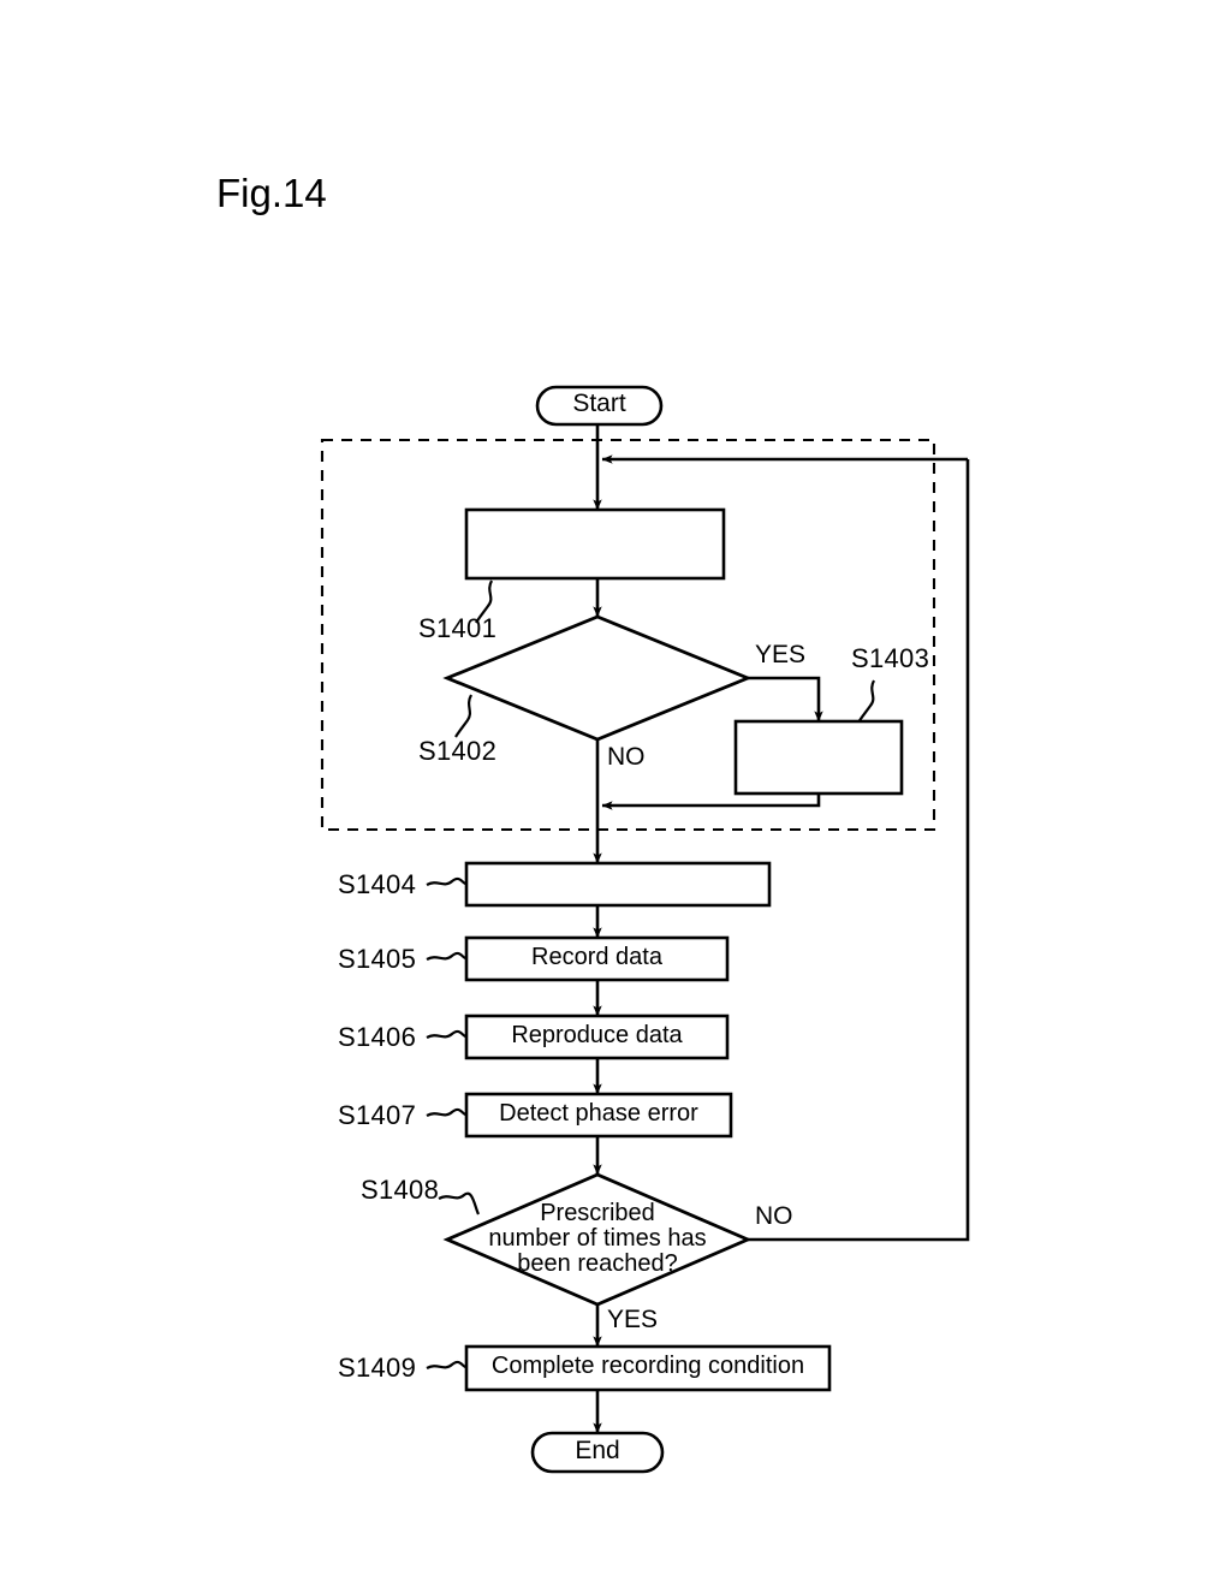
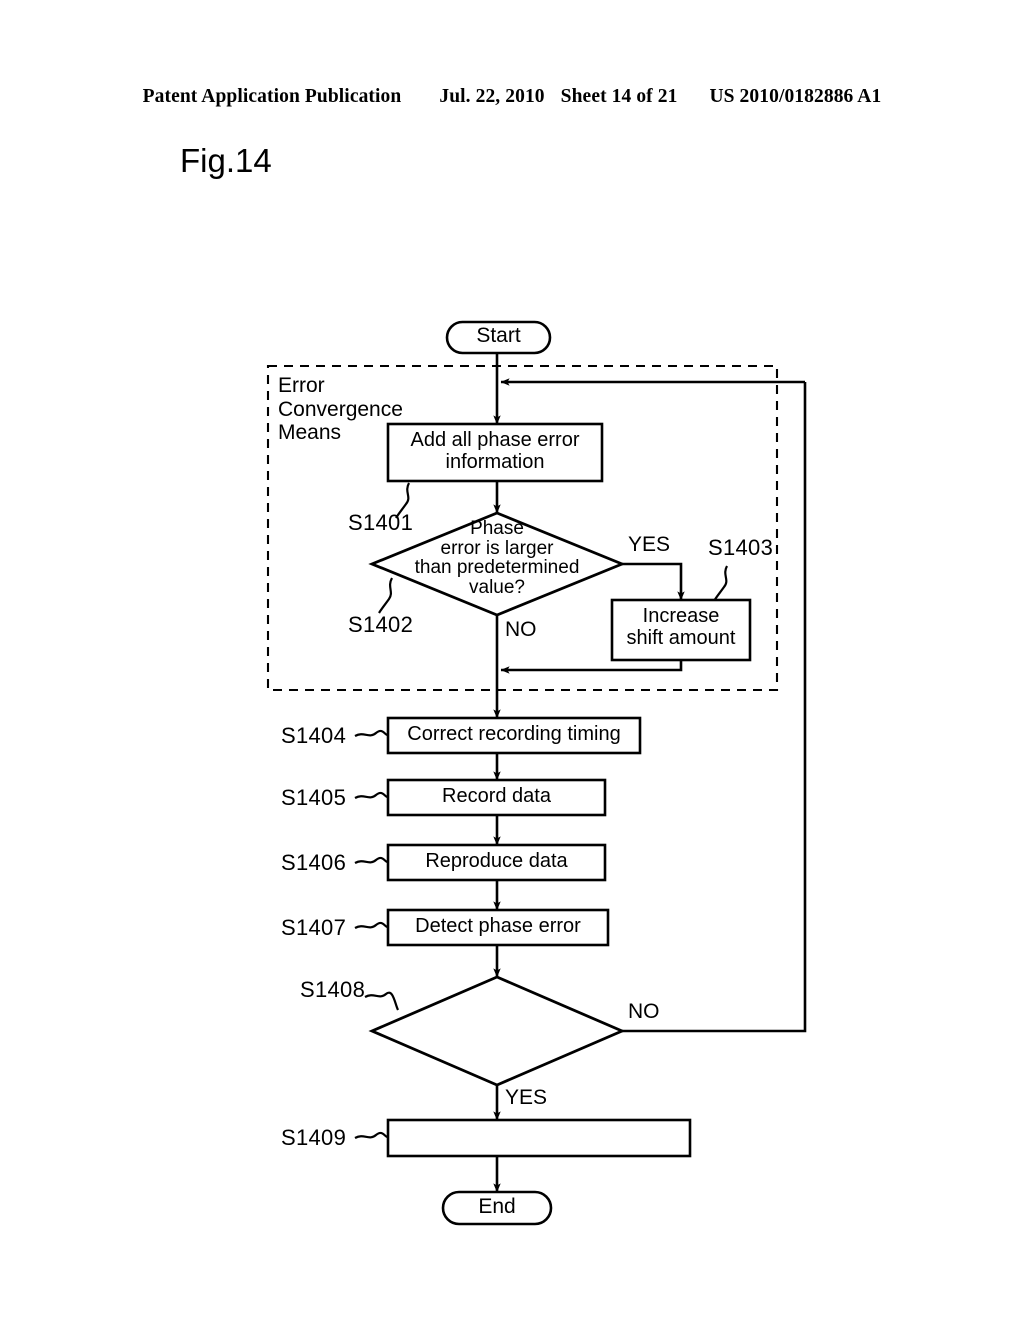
+ Patent Application Publication Jul. 22, 2010 Sheet 14 of 21 US 2010/0182886 A1
  Fig.14
+ Error
+ Convergence
+ Means
  Start
+ Add all phase error
+ information
+ Phase
+ error is larger
+ than predetermined
+ value?
+ Increase
+ shift amount
+ Correct recording timing
  Record data
  Reproduce data
  Detect phase error
- Prescribed
- number of times has
- been reached?
- Complete recording condition
  End
  YES
  NO
  NO
  YES
  S1401
  S1402
  S1403
  S1404
  S1405
  S1406
  S1407
  S1408
  S1409
